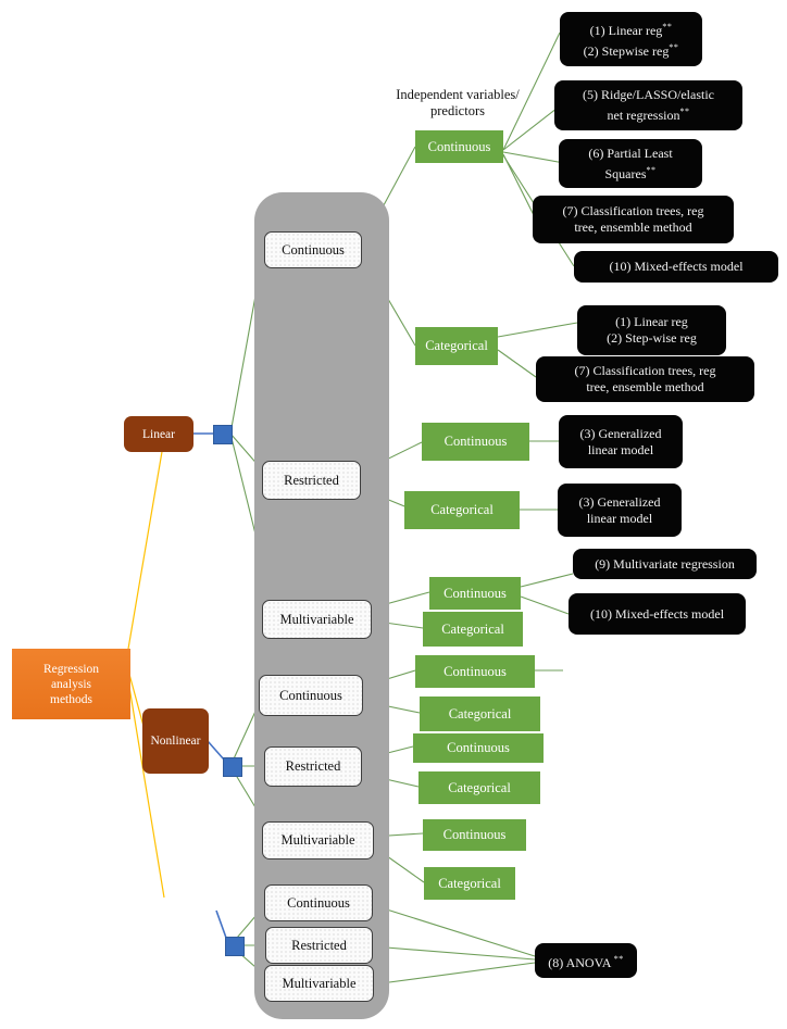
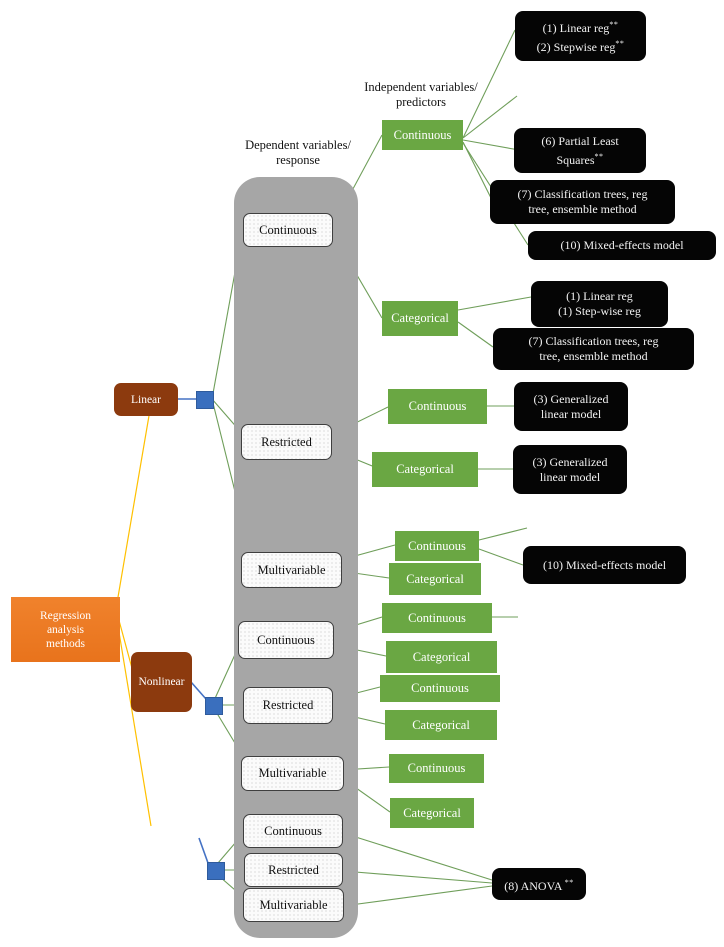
+ Dependent variables/
+ response
  Independent variables/
  predictors
  Regression
  analysis
  methods
  Linear
  Nonlinear
  Continuous
  Restricted
  Multivariable
  Continuous
  Restricted
  Multivariable
  Continuous
  Restricted
  Multivariable
  Continuous
  Categorical
  Continuous
  Categorical
  Continuous
  Categorical
  Continuous
  Categorical
  Continuous
  Categorical
  Continuous
  Categorical
  (1) Linear reg**
  (2) Stepwise reg**
- (5) Ridge/LASSO/elastic
- net regression**
  (6) Partial Least
  Squares**
  (7) Classification trees, reg
  tree, ensemble method
  (10) Mixed-effects model
  (1) Linear reg
- (2) Step-wise reg
+ (1) Step-wise reg
  (7) Classification trees, reg
  tree, ensemble method
  (3) Generalized
  linear model
  (3) Generalized
  linear model
- (9) Multivariate regression
  (10) Mixed-effects model
  (8) ANOVA **
